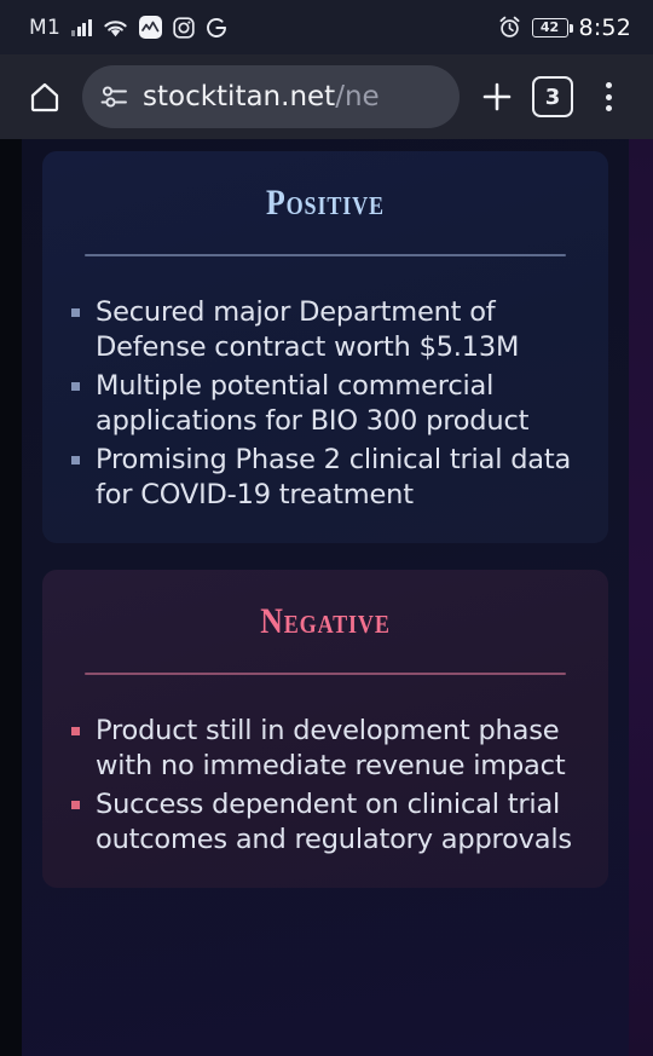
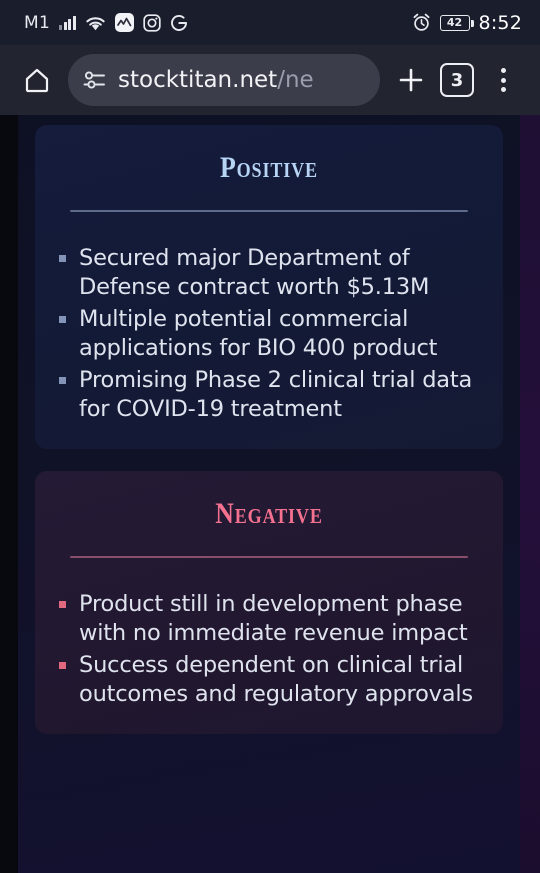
  M1
  42
  8:52
  stocktitan.net/ne
  3
  Positive
  Secured major Department of Defense contract worth $5.13M
- Multiple potential commercial applications for BIO 300 product
+ Multiple potential commercial applications for BIO 400 product
  Promising Phase 2 clinical trial data for COVID-19 treatment
  Negative
  Product still in development phase with no immediate revenue impact
  Success dependent on clinical trial outcomes and regulatory approvals
